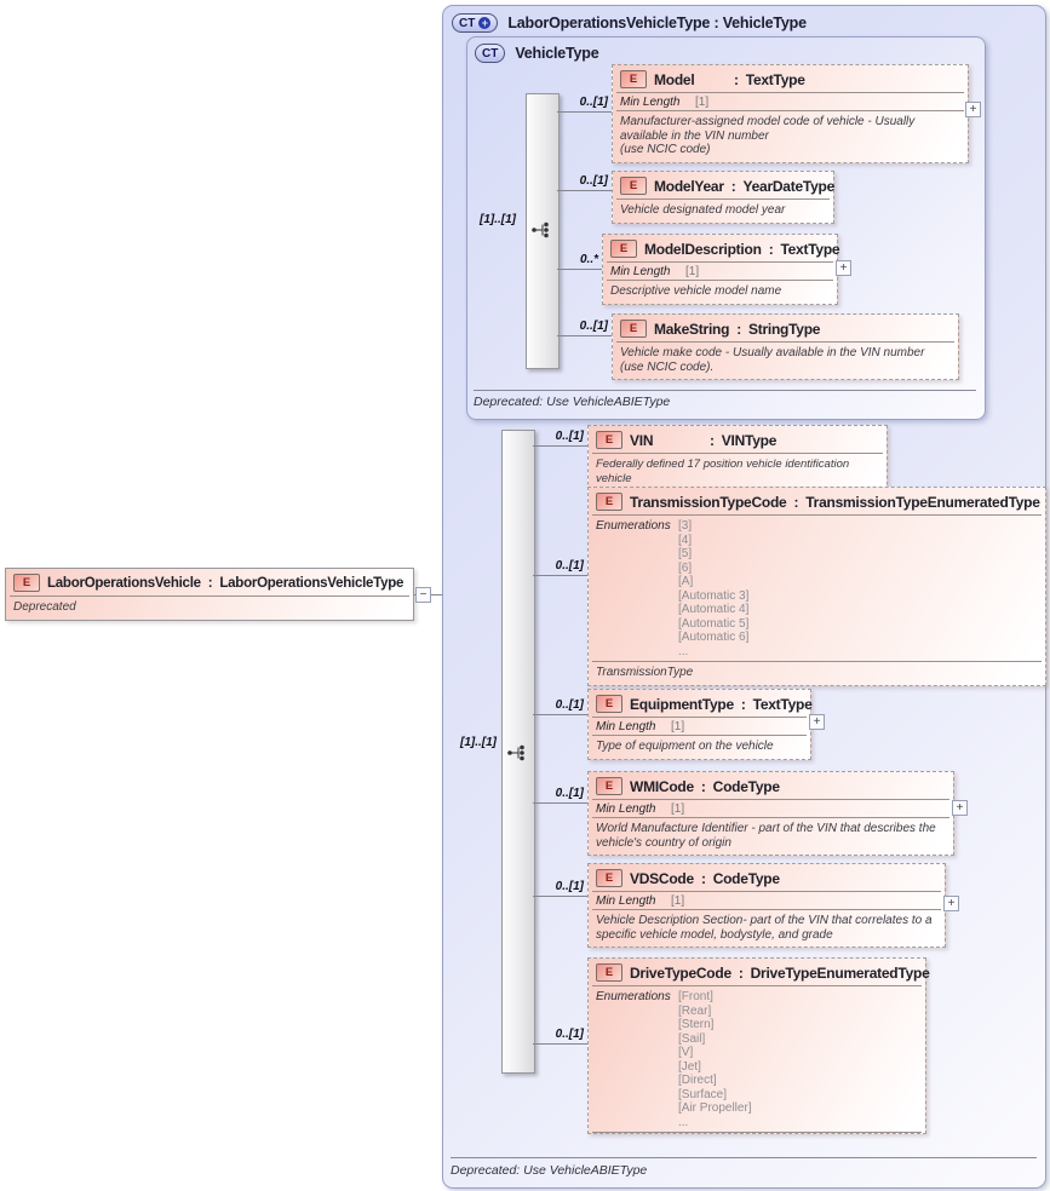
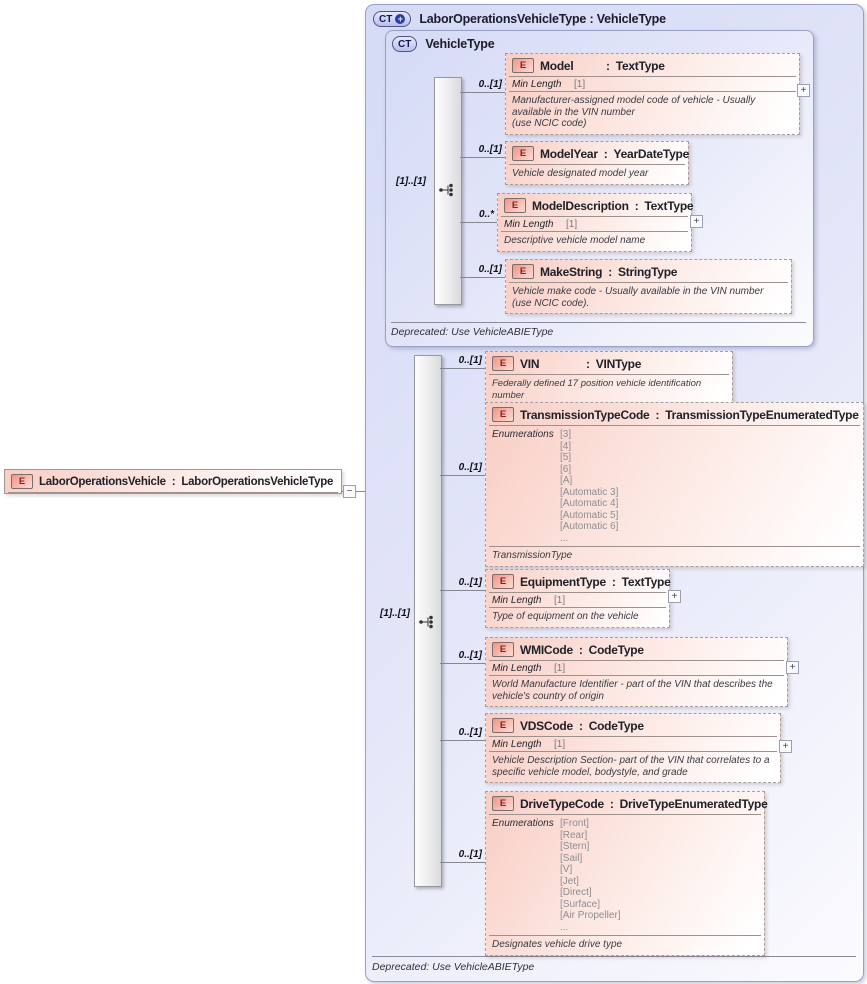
  CT
  +
  LaborOperationsVehicleType : VehicleType
  Deprecated: Use VehicleABIEType
  CT
  VehicleType
  Deprecated: Use VehicleABIEType
  E
  LaborOperationsVehicle
  :
  LaborOperationsVehicleType
- Deprecated
  −
  [1]..[1]
  [1]..[1]
  0..[1]
  0..[1]
  0..*
  0..[1]
  E
  Model
  :
  TextType
  Min Length
  [1]
  Manufacturer-assigned model code of vehicle - Usually available in the VIN number
  (use NCIC code)
  +
  E
  ModelYear
  :
  YearDateType
  Vehicle designated model year
  E
  ModelDescription
  :
  TextType
  Min Length
  [1]
  Descriptive vehicle model name
  +
  E
  MakeString
  :
  StringType
  Vehicle make code - Usually available in the VIN number (use NCIC code).
  0..[1]
  0..[1]
  0..[1]
  0..[1]
  0..[1]
  0..[1]
  E
  VIN
  :
  VINType
- Federally defined 17 position vehicle identification vehicle
+ Federally defined 17 position vehicle identification number
  E
  TransmissionTypeCode
  :
  TransmissionTypeEnumeratedType
  Enumerations
  [3]
  [4]
  [5]
  [6]
  [A]
  [Automatic 3]
  [Automatic 4]
  [Automatic 5]
  [Automatic 6]
  ...
  TransmissionType
  E
  EquipmentType
  :
  TextType
  Min Length
  [1]
  Type of equipment on the vehicle
  +
  E
  WMICode
  :
  CodeType
  Min Length
  [1]
  World Manufacture Identifier - part of the VIN that describes the vehicle's country of origin
  +
  E
  VDSCode
  :
  CodeType
  Min Length
  [1]
  Vehicle Description Section- part of the VIN that correlates to a specific vehicle model, bodystyle, and grade
  +
  E
  DriveTypeCode
  :
  DriveTypeEnumeratedType
  Enumerations
  [Front]
  [Rear]
  [Stern]
  [Sail]
  [V]
  [Jet]
  [Direct]
  [Surface]
  [Air Propeller]
  ...
+ Designates vehicle drive type
